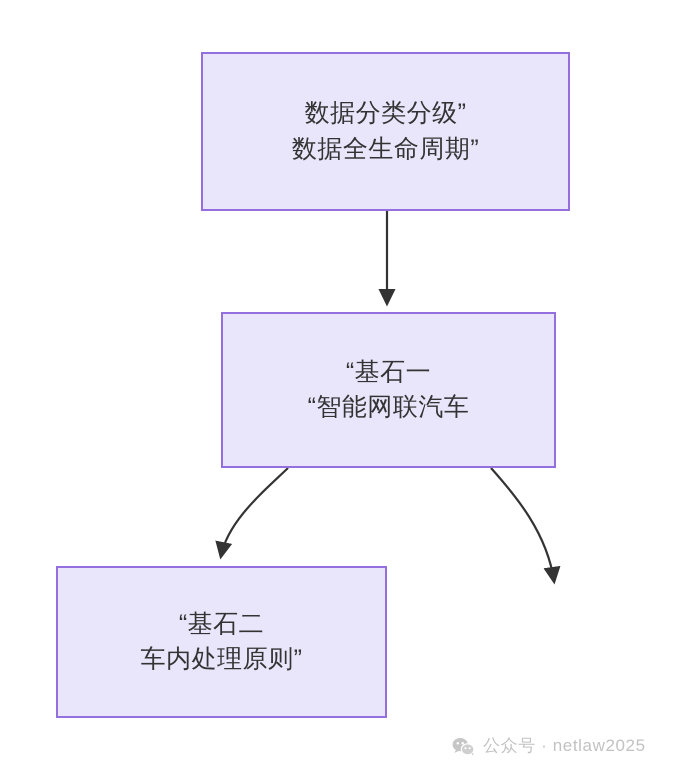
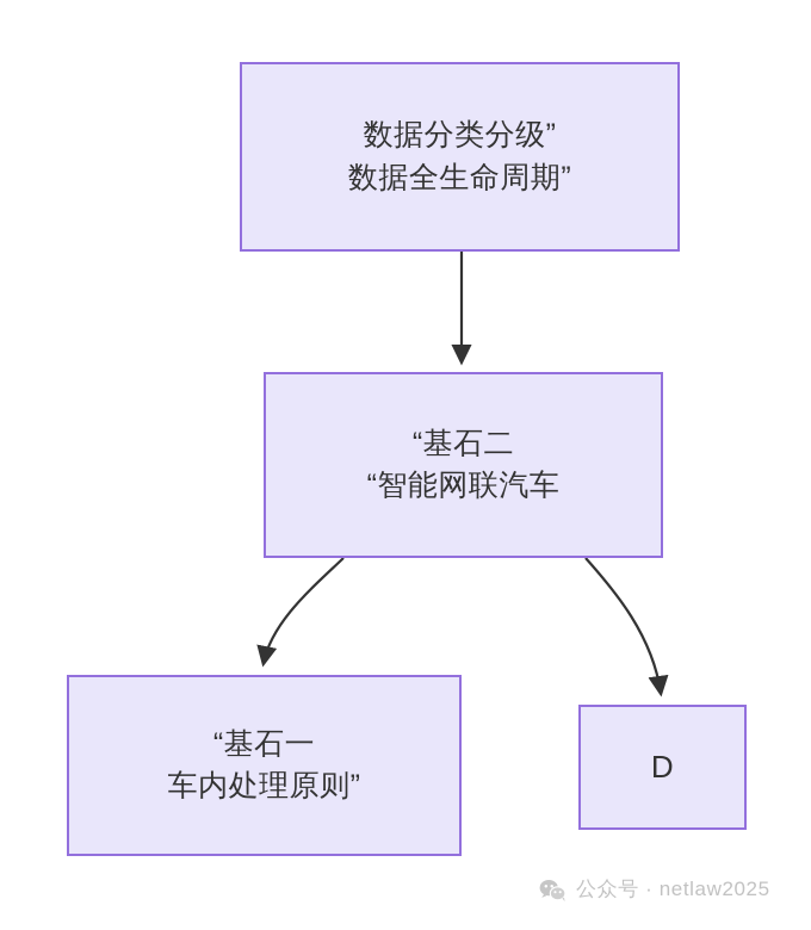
  数据分类分级”
  数据全生命周期”
- “基石一
+ “基石二
  “智能网联汽车
- “基石二
+ “基石一
  车内处理原则”
+ D
  公众号 · netlaw2025
